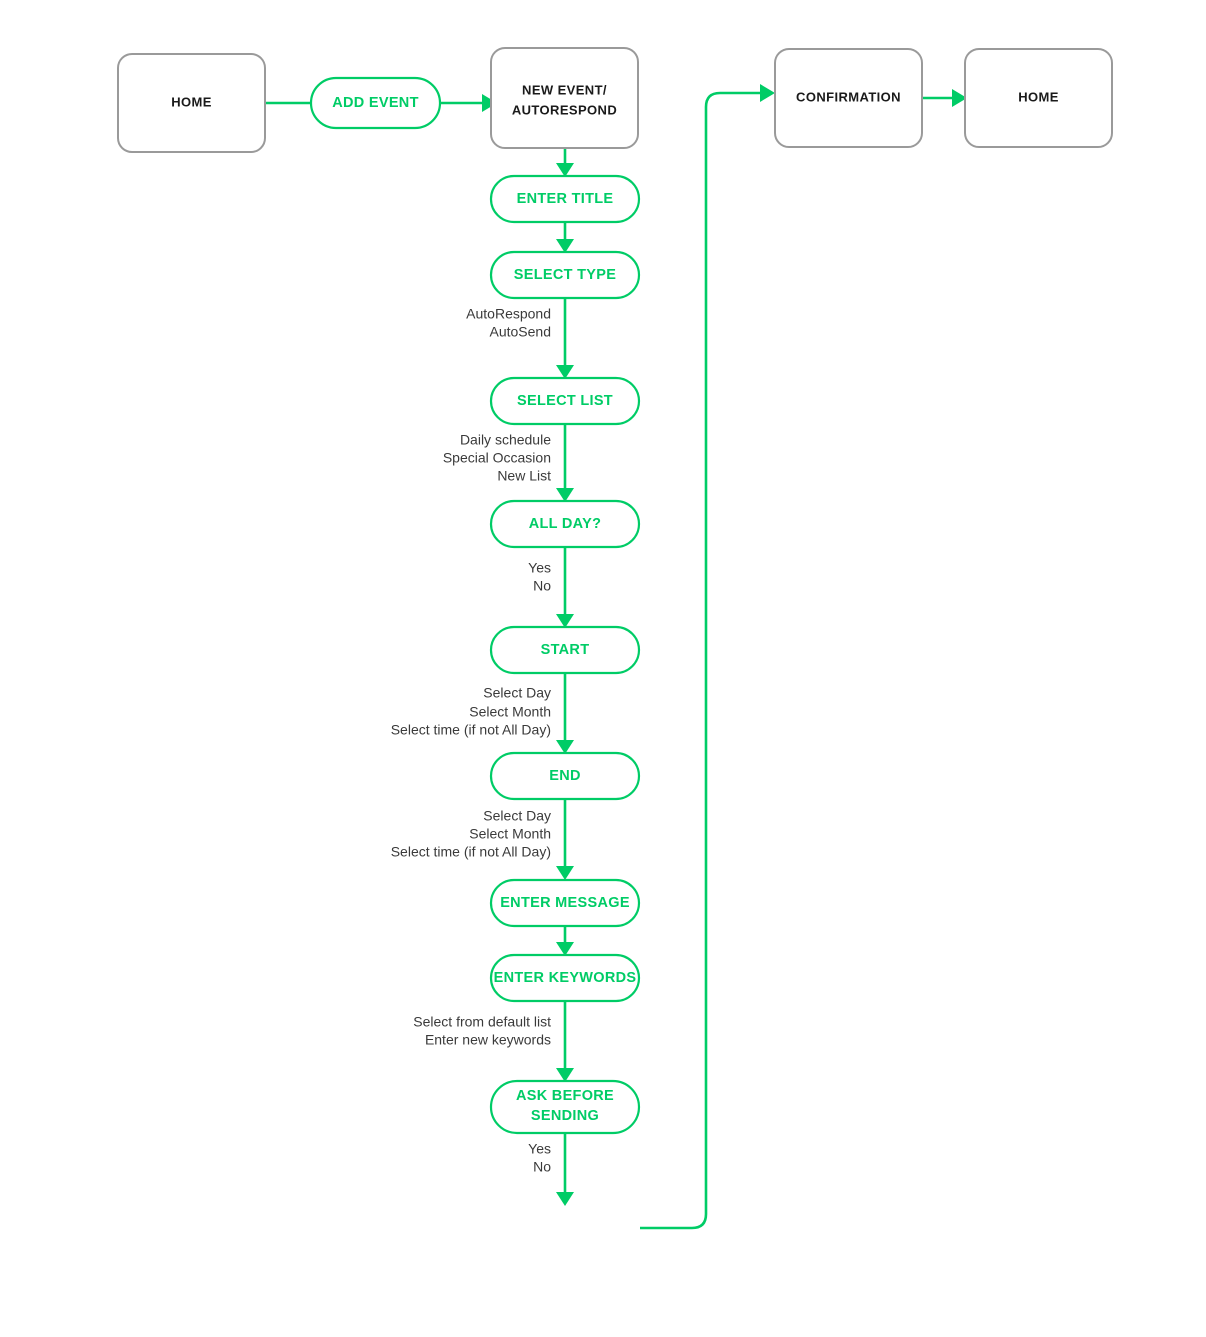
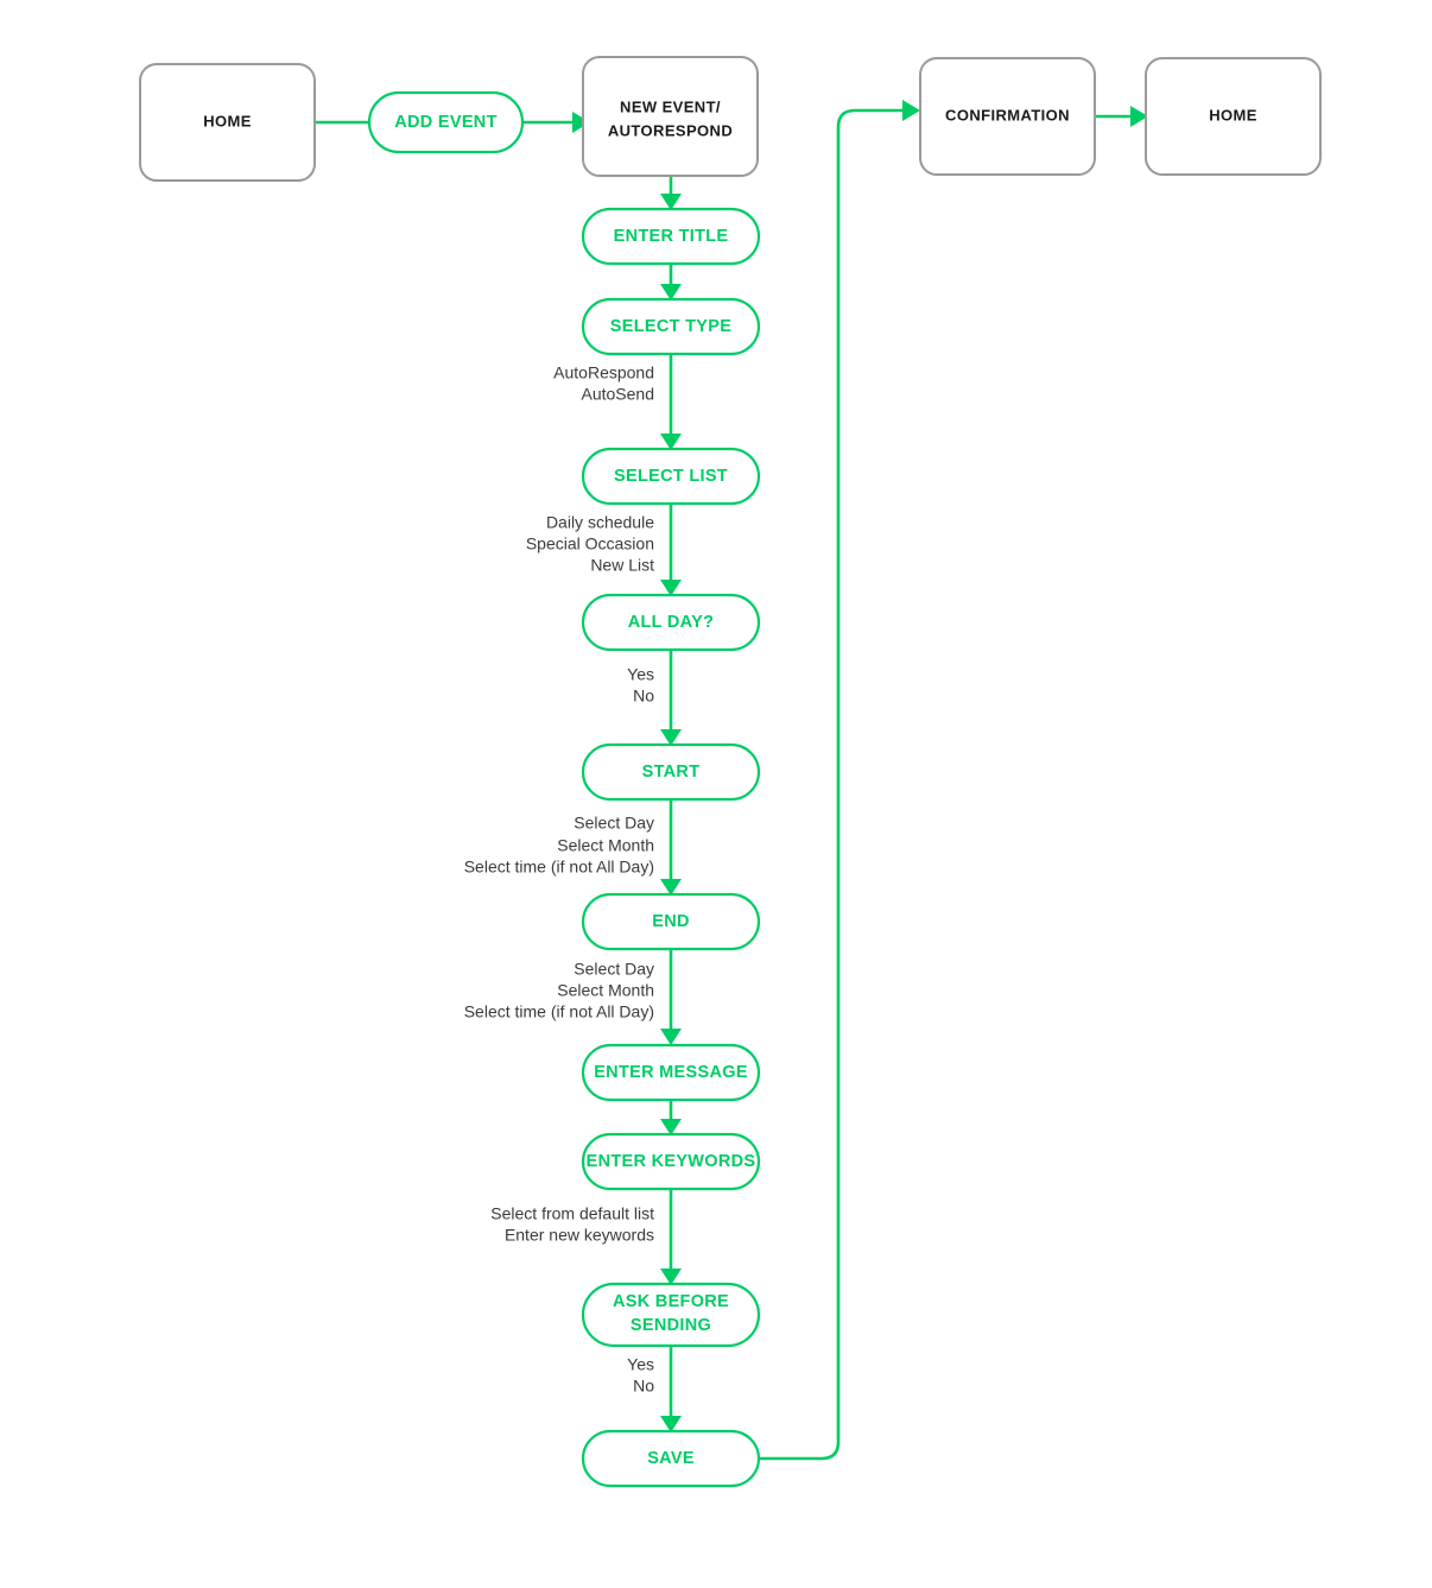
  HOME
  NEW EVENT/
  AUTORESPOND
  CONFIRMATION
  HOME
  ADD EVENT
  ENTER TITLE
  SELECT TYPE
  SELECT LIST
  ALL DAY?
  START
  END
  ENTER MESSAGE
  ENTER KEYWORDS
  ASK BEFORE
  SENDING
+ SAVE
  AutoRespond
  AutoSend
  Daily schedule
  Special Occasion
  New List
  Yes
  No
  Select Day
  Select Month
  Select time (if not All Day)
  Select Day
  Select Month
  Select time (if not All Day)
  Select from default list
  Enter new keywords
  Yes
  No
